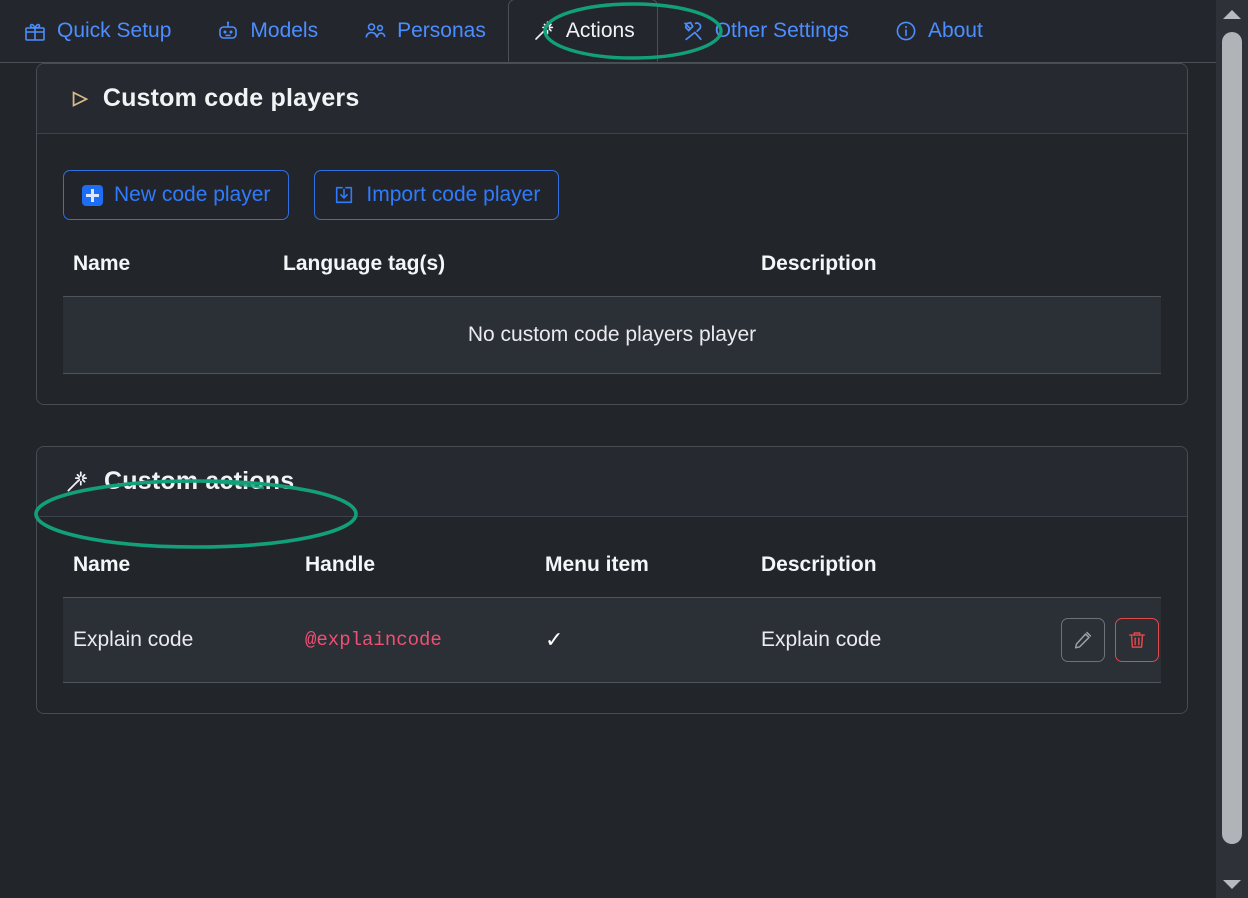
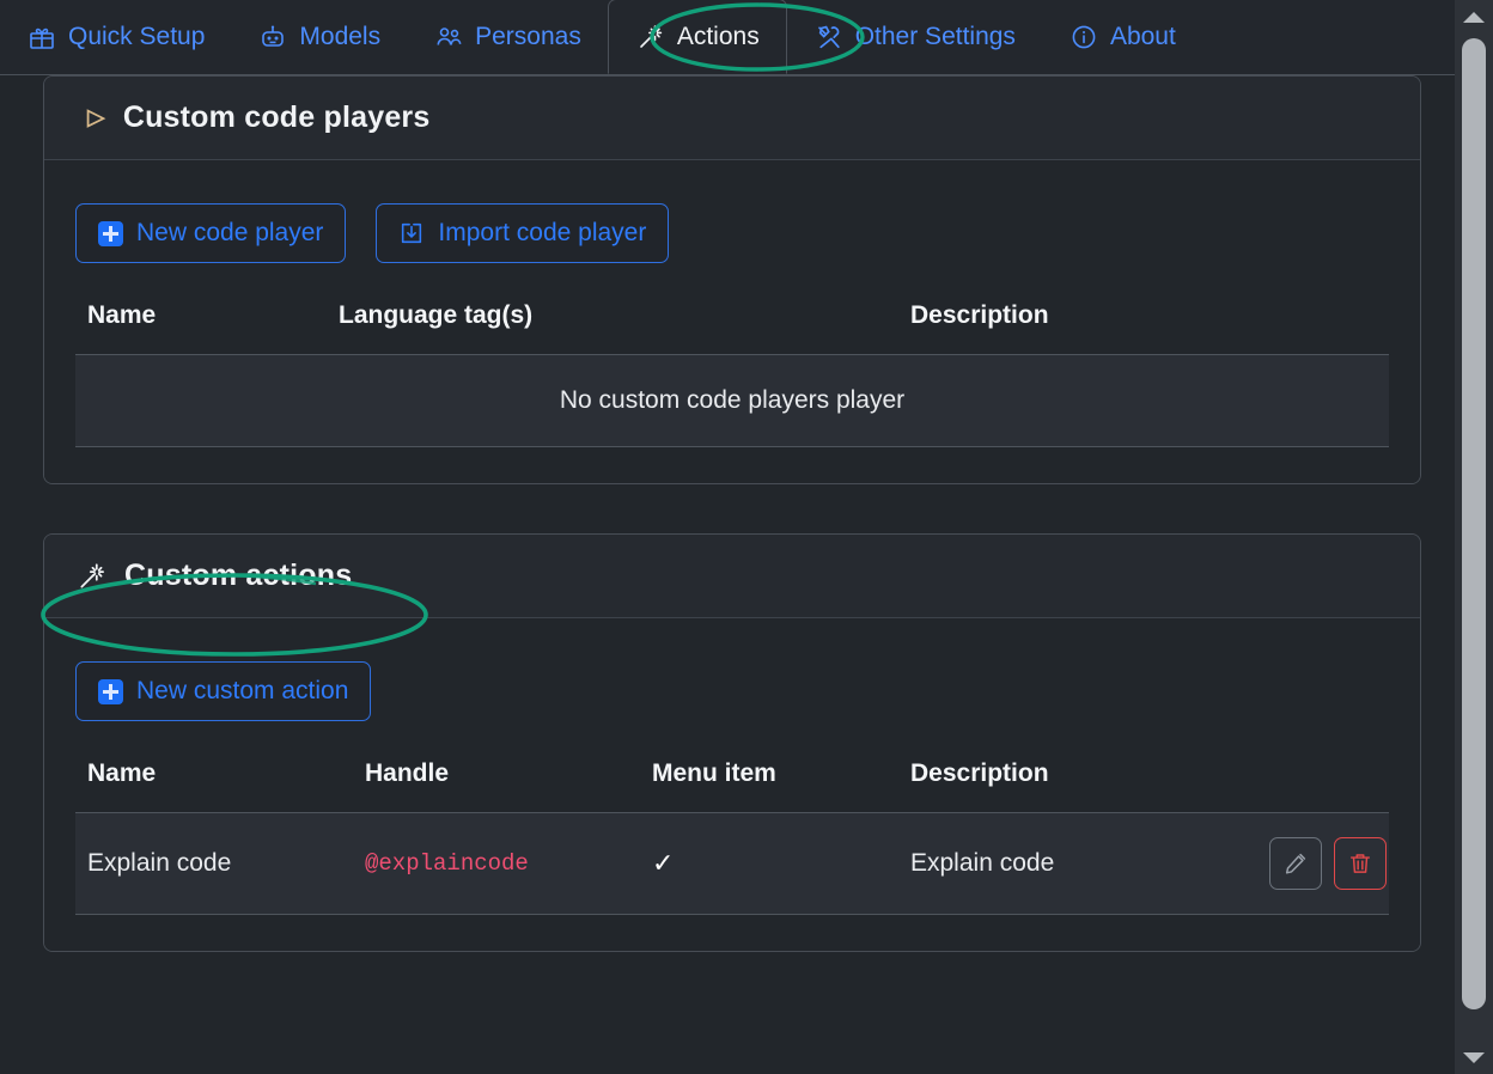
  Quick Setup
  Models
  Personas
  Actions
  Other Settings
  About
  ▷
  Custom code players
  New code player
  Import code player
  Name	Language tag(s)	Description
  No custom code players player
+ New custom action
  Name	Handle	Menu item	Description
  Explain code	@explaincode	✓	Explain code
